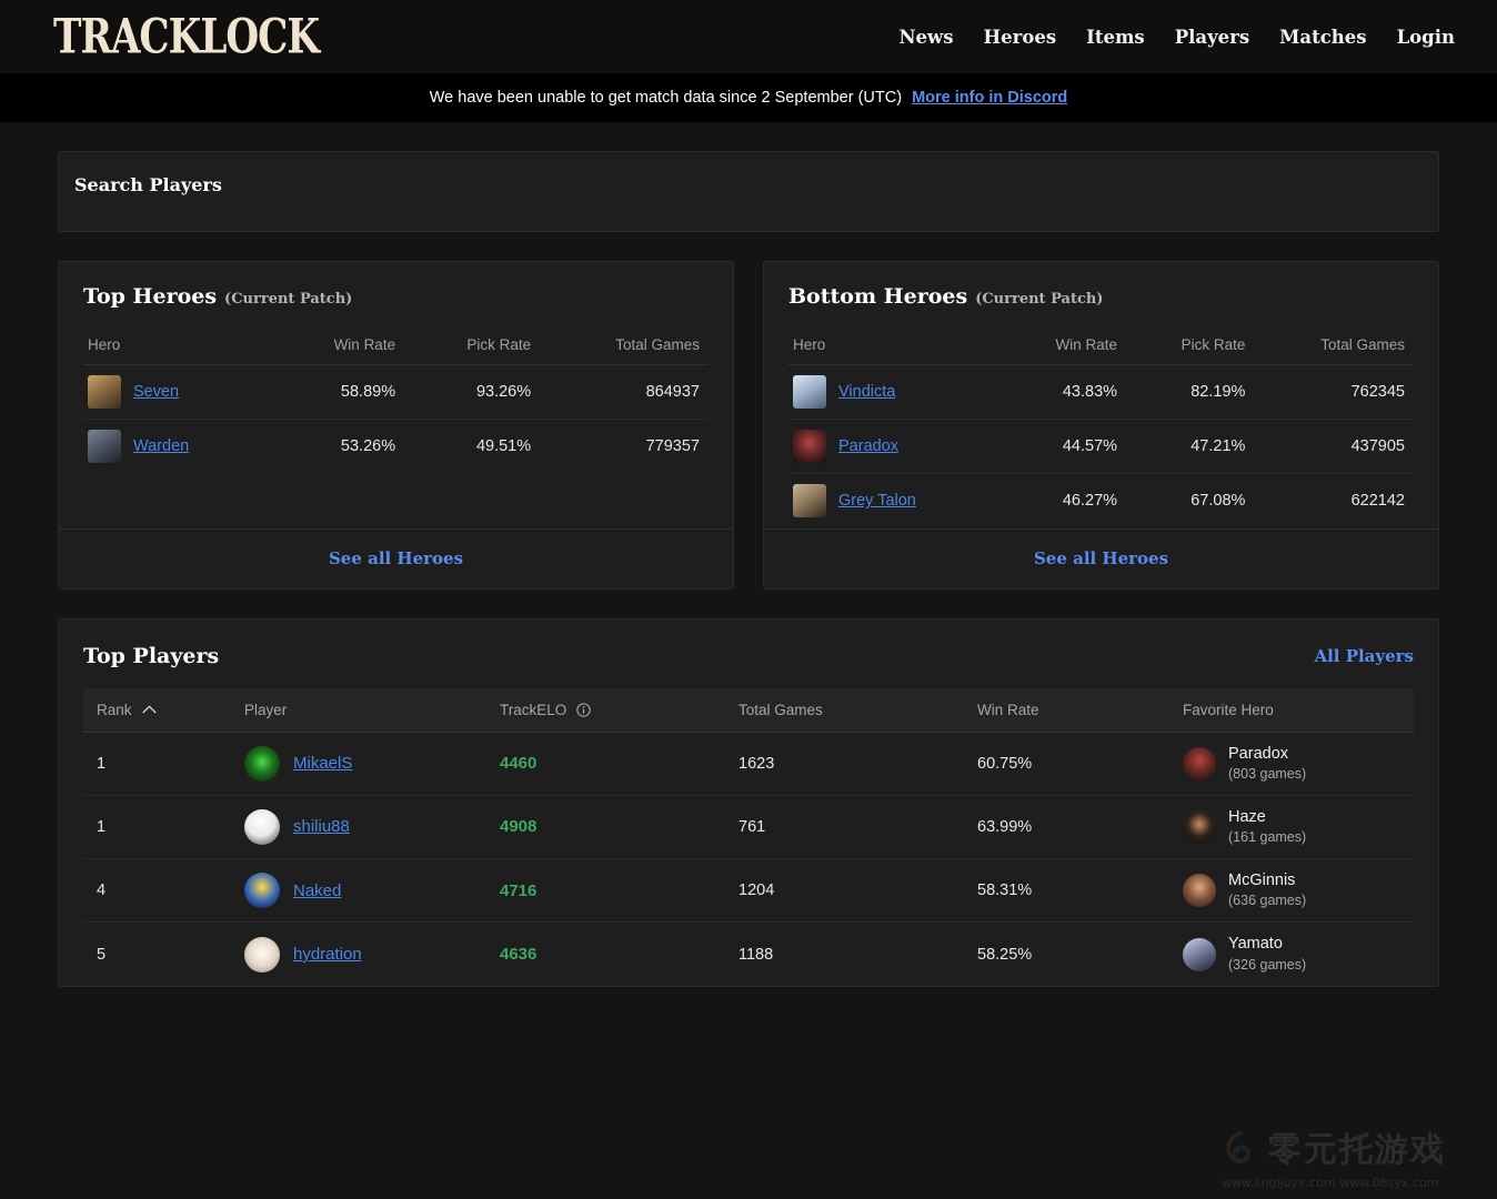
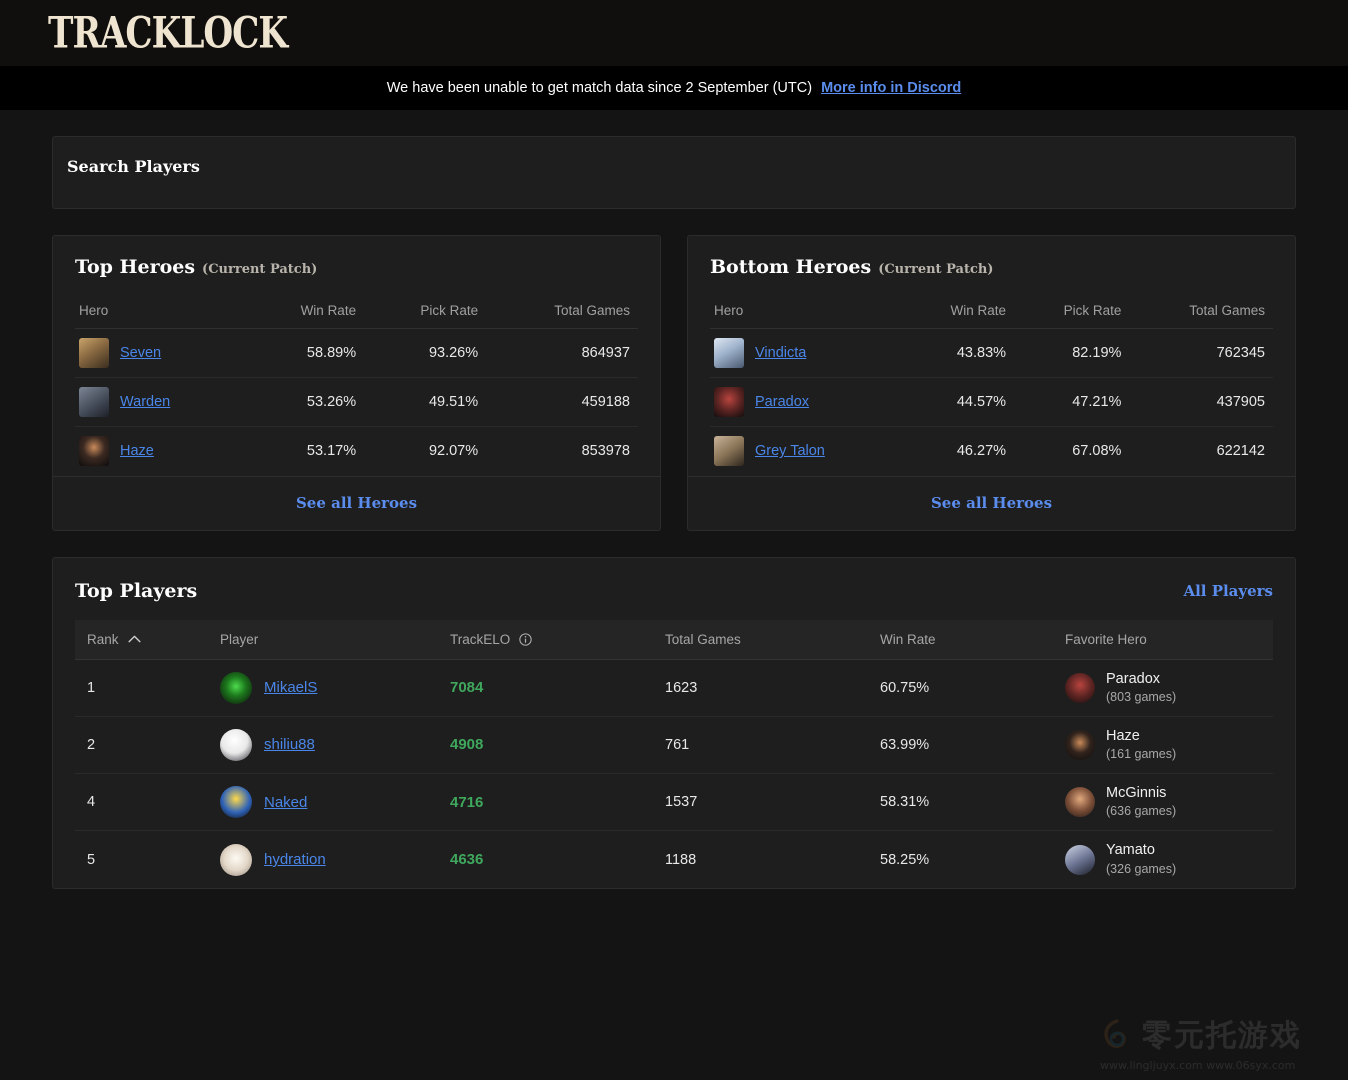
  TRACKLOCK
- News
- Heroes
- Items
- Players
- Matches
- Login
  We have been unable to get match data since 2 September (UTC)
  More info in Discord
  Search Players
  Top Heroes
  (Current Patch)
  Hero	Win Rate	Pick Rate	Total Games
  Seven	58.89%	93.26%	864937
- Warden	53.26%	49.51%	779357
+ Warden	53.26%	49.51%	459188
+ Haze	53.17%	92.07%	853978
  See all Heroes
  Bottom Heroes
  (Current Patch)
  Hero	Win Rate	Pick Rate	Total Games
  Vindicta	43.83%	82.19%	762345
  Paradox	44.57%	47.21%	437905
  Grey Talon	46.27%	67.08%	622142
  See all Heroes
  Top Players
  All Players
  Rank	Player	TrackELO	Total Games	Win Rate	Favorite Hero
- 1	MikaelS	4460	1623	60.75%	Paradox (803 games)
+ 1	MikaelS	7084	1623	60.75%	Paradox (803 games)
- 1	shiliu88	4908	761	63.99%	Haze (161 games)
+ 2	shiliu88	4908	761	63.99%	Haze (161 games)
- 4	Naked	4716	1204	58.31%	McGinnis (636 games)
+ 4	Naked	4716	1537	58.31%	McGinnis (636 games)
  5	hydration	4636	1188	58.25%	Yamato (326 games)
  零元托游戏
